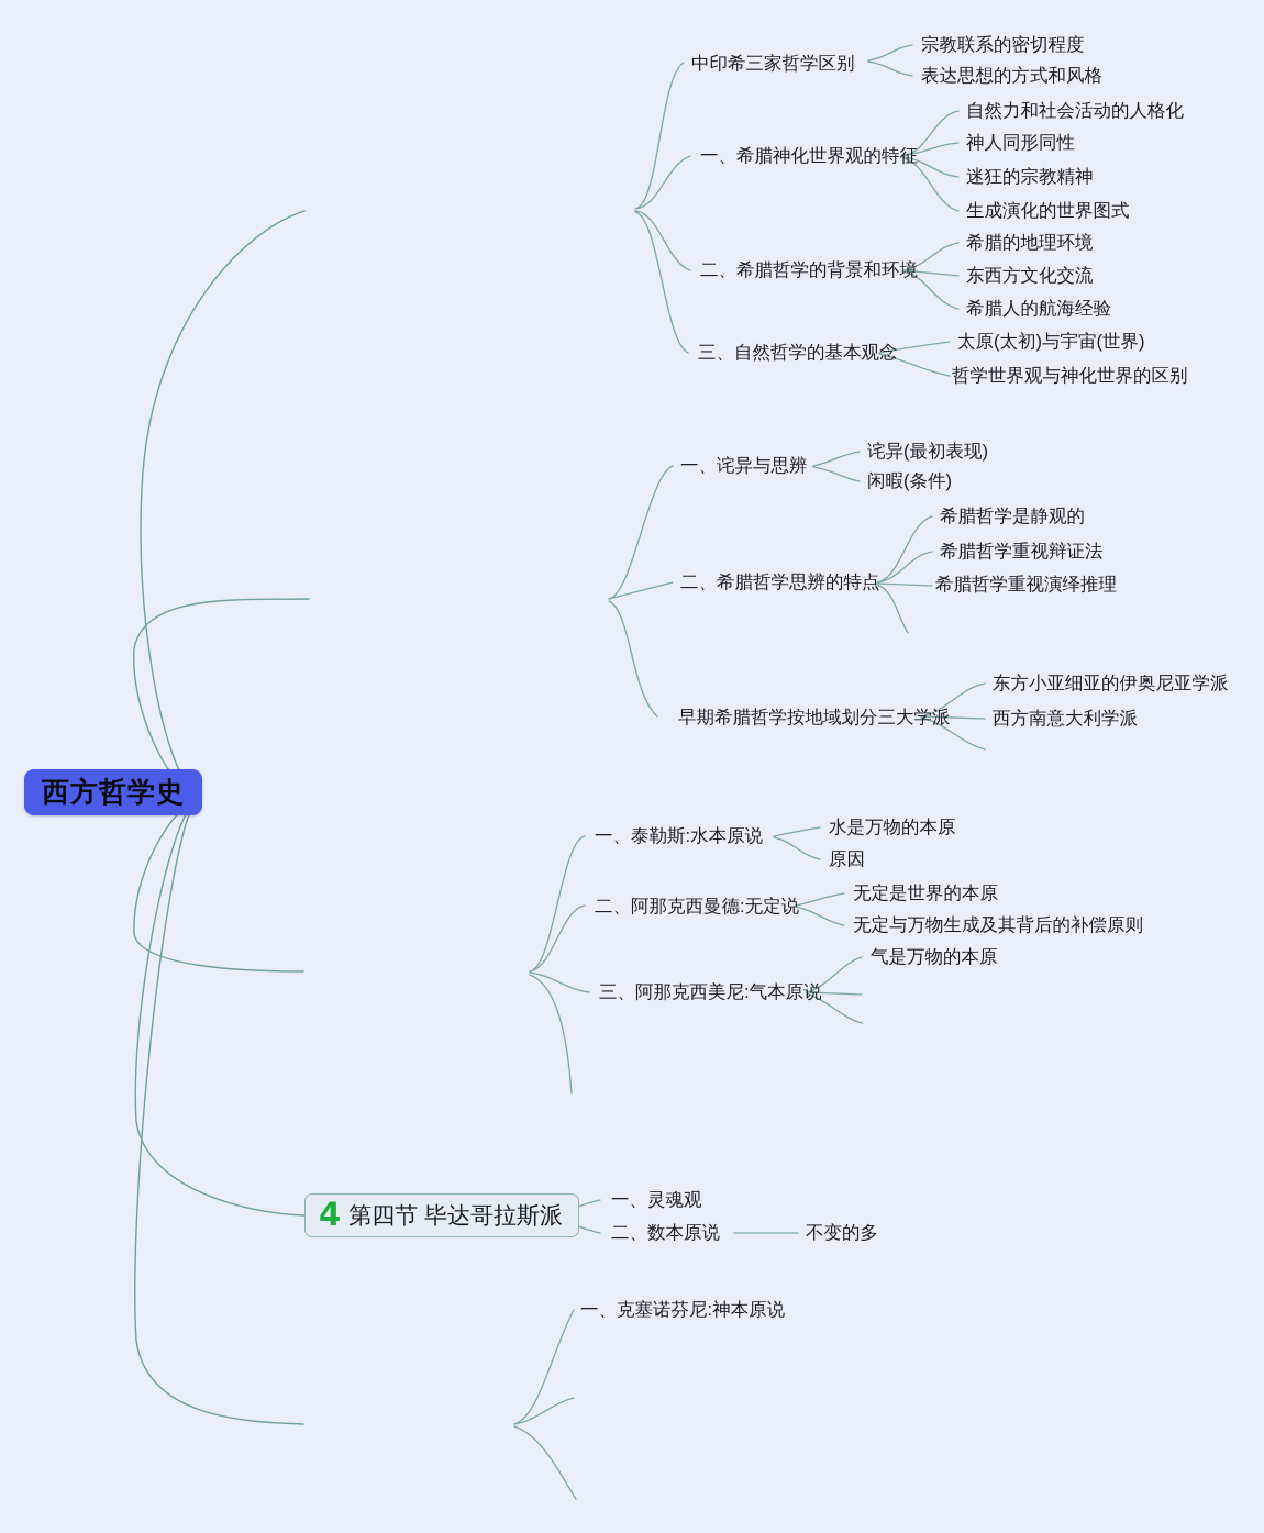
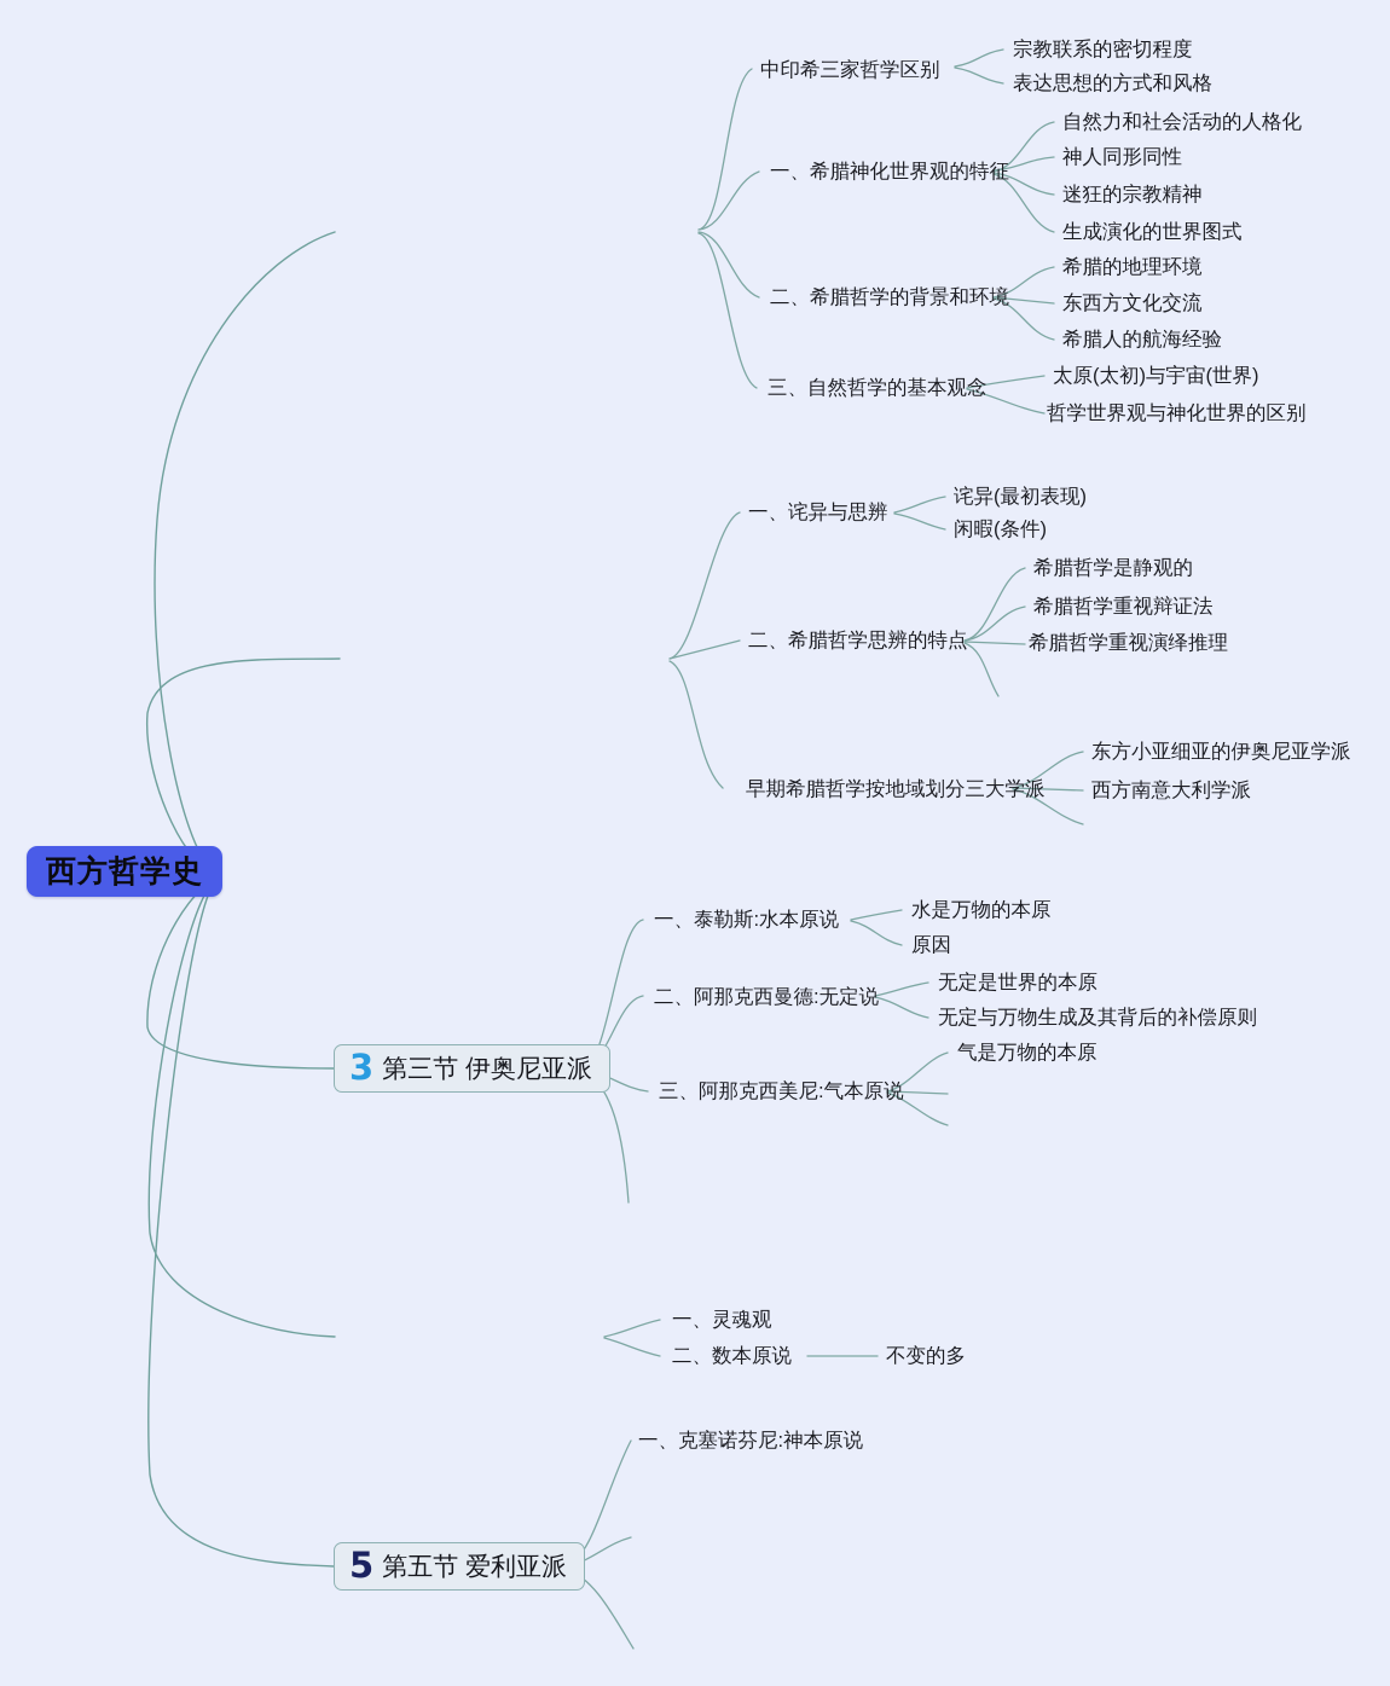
  西方哲学史
  中印希三家哲学区别
  宗教联系的密切程度
  表达思想的方式和风格
  一、希腊神化世界观的特征
  自然力和社会活动的人格化
  神人同形同性
  迷狂的宗教精神
  生成演化的世界图式
  二、希腊哲学的背景和环境
  希腊的地理环境
  东西方文化交流
  希腊人的航海经验
  三、自然哲学的基本观念
  太原(太初)与宇宙(世界)
  哲学世界观与神化世界的区别
  一、诧异与思辨
  诧异(最初表现)
  闲暇(条件)
  二、希腊哲学思辨的特点
  希腊哲学是静观的
  希腊哲学重视辩证法
  希腊哲学重视演绎推理
  早期希腊哲学按地域划分三大学派
  东方小亚细亚的伊奥尼亚学派
  西方南意大利学派
+ 3
+ 第三节 伊奥尼亚派
  一、泰勒斯:水本原说
  水是万物的本原
  原因
  二、阿那克西曼德:无定说
  无定是世界的本原
  无定与万物生成及其背后的补偿原则
  三、阿那克西美尼:气本原说
  气是万物的本原
- 4
- 第四节 毕达哥拉斯派
  一、灵魂观
  二、数本原说
  不变的多
+ 5
+ 第五节 爱利亚派
  一、克塞诺芬尼:神本原说
